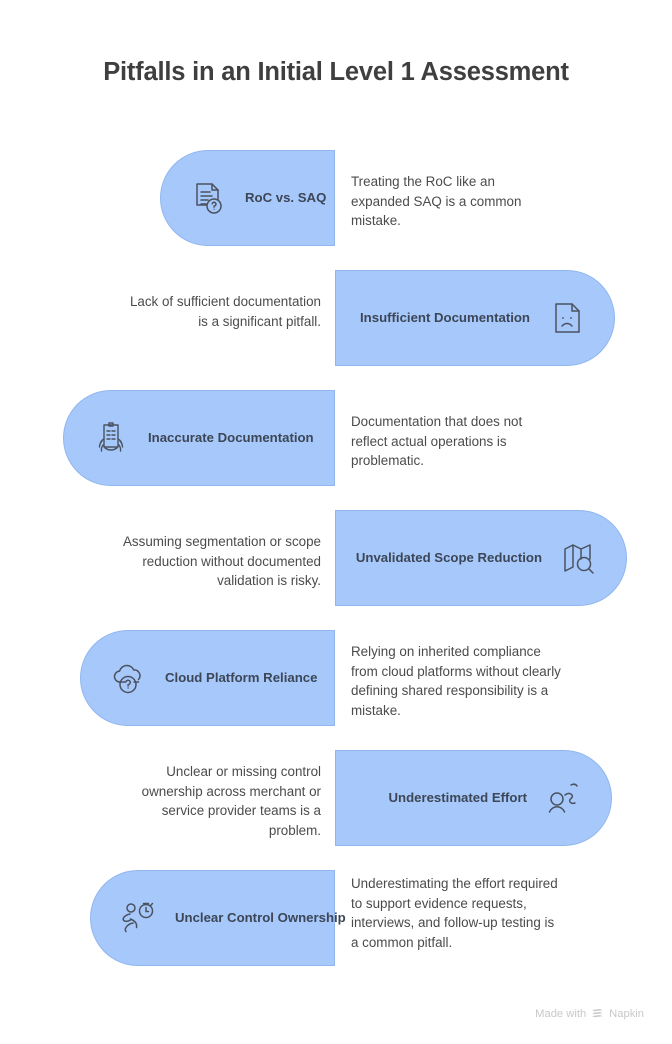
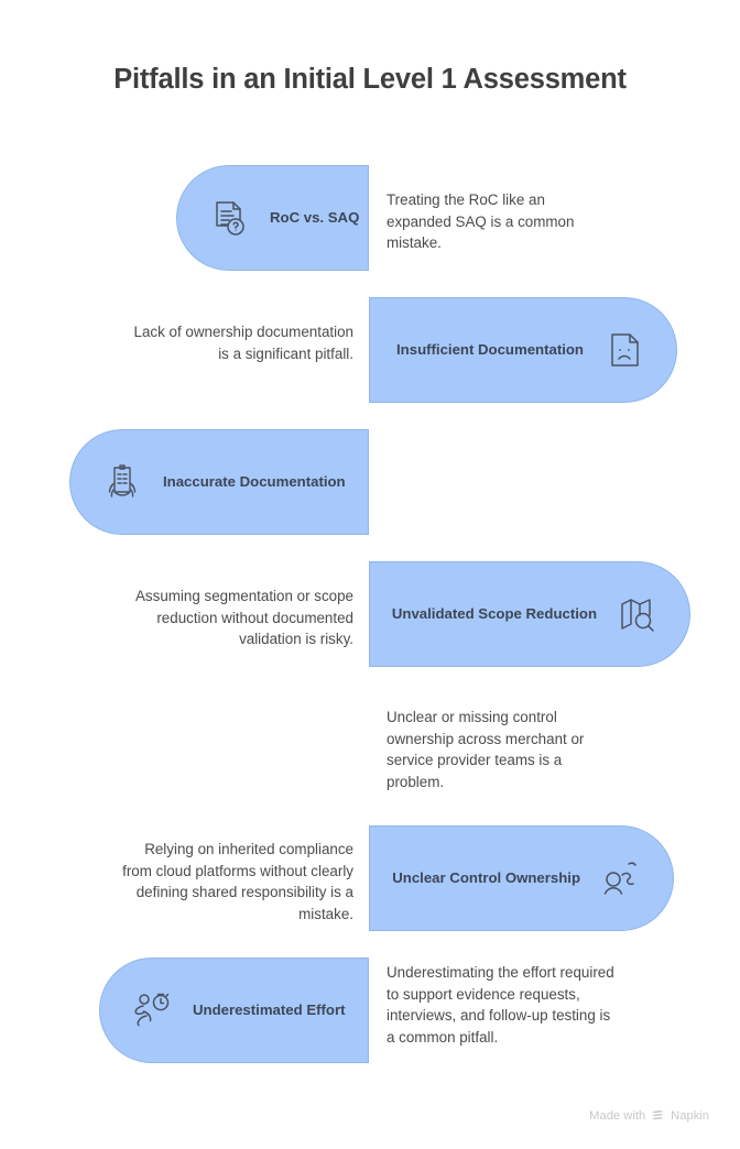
  Pitfalls in an Initial Level 1 Assessment
  RoC vs. SAQ
  Treating the RoC like an expanded SAQ is a common mistake.
  Insufficient Documentation
- Lack of sufficient documentation is a significant pitfall.
+ Lack of ownership documentation is a significant pitfall.
  Inaccurate Documentation
- Documentation that does not reflect actual operations is problematic.
  Unvalidated Scope Reduction
  Assuming segmentation or scope reduction without documented validation is risky.
- Cloud Platform Reliance
- Relying on inherited compliance from cloud platforms without clearly defining shared responsibility is a mistake.
+ Unclear or missing control ownership across merchant or service provider teams is a problem.
- Underestimated Effort
+ Unclear Control Ownership
- Unclear or missing control ownership across merchant or service provider teams is a problem.
+ Relying on inherited compliance from cloud platforms without clearly defining shared responsibility is a mistake.
- Unclear Control Ownership
+ Underestimated Effort
  Underestimating the effort required to support evidence requests, interviews, and follow-up testing is a common pitfall.
  Made with
  Napkin
